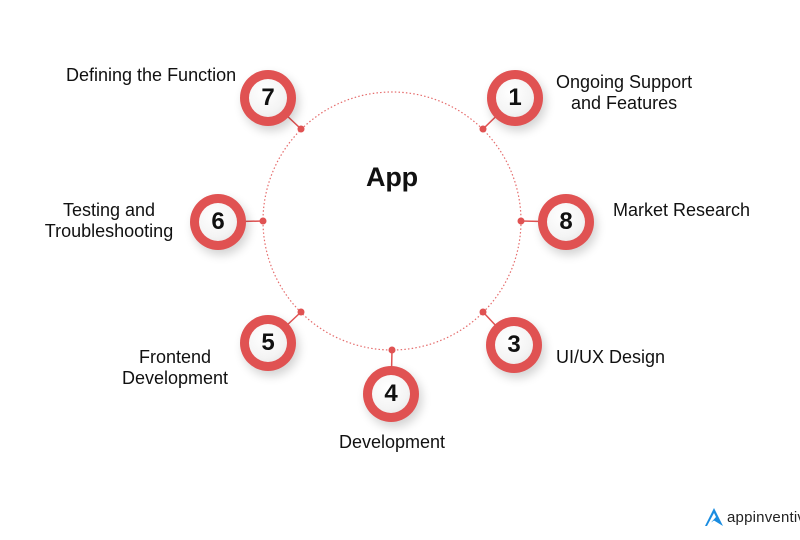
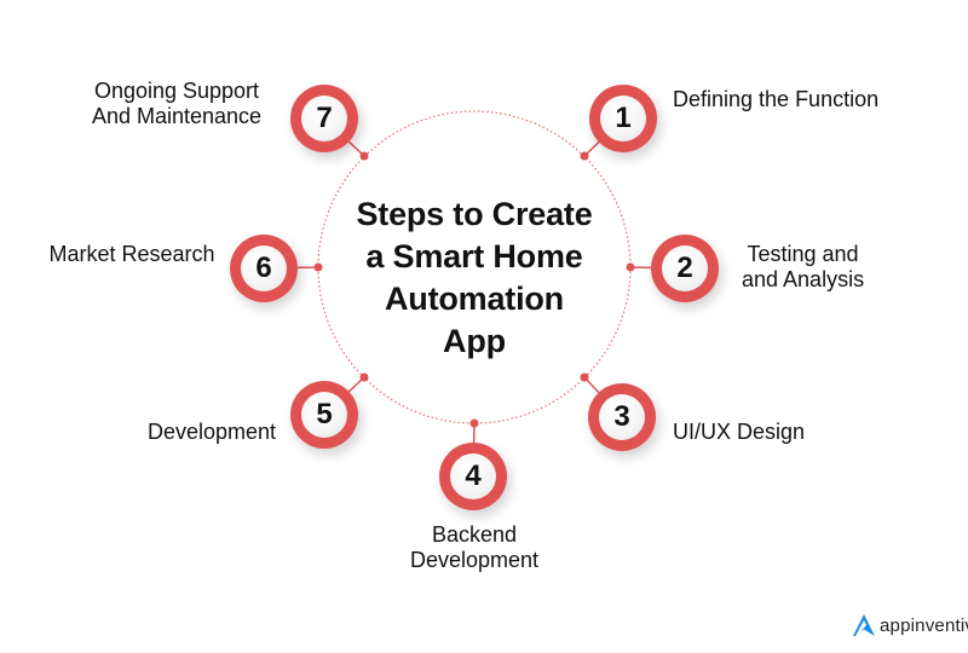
+ Steps to Create
+ a Smart Home
+ Automation
  App
  1
- Ongoing Support
+ Defining the Function
- and Features
- 8
+ 2
- Market Research
+ Testing and
+ and Analysis
  3
  UI/UX Design
  4
+ Backend
  Development
  5
- Frontend
  Development
  6
- Testing and
+ Market Research
- Troubleshooting
  7
- Defining the Function
+ Ongoing Support
+ And Maintenance
  appinventi
